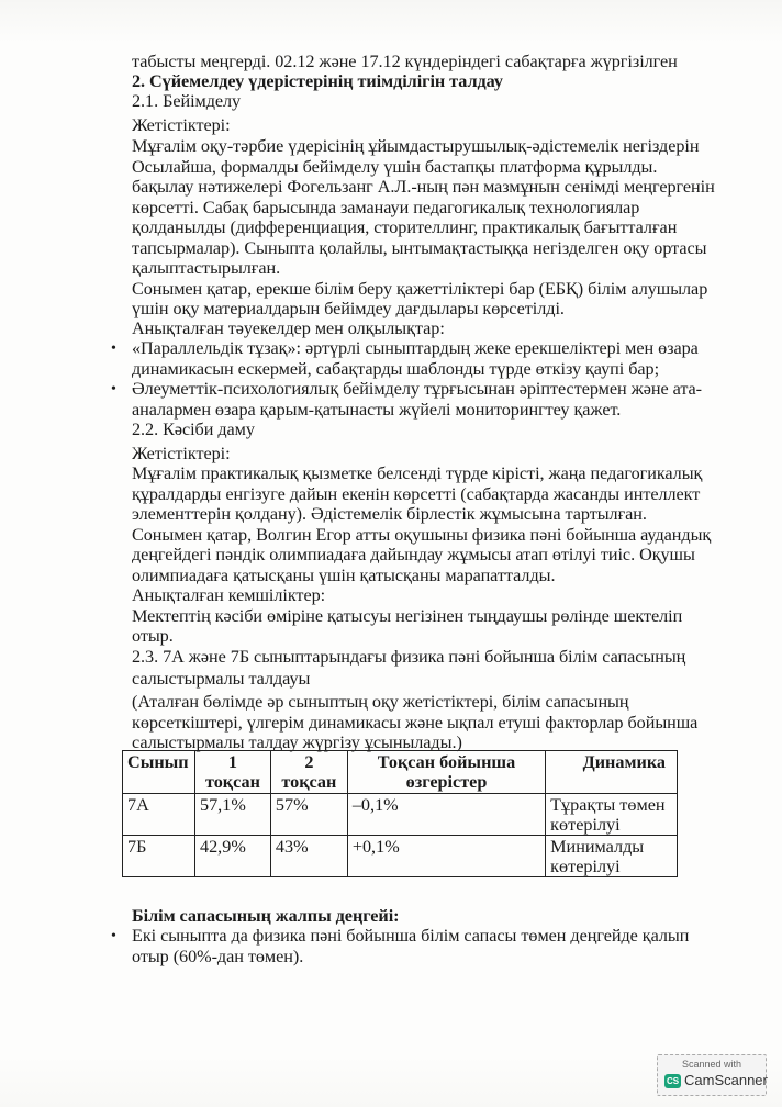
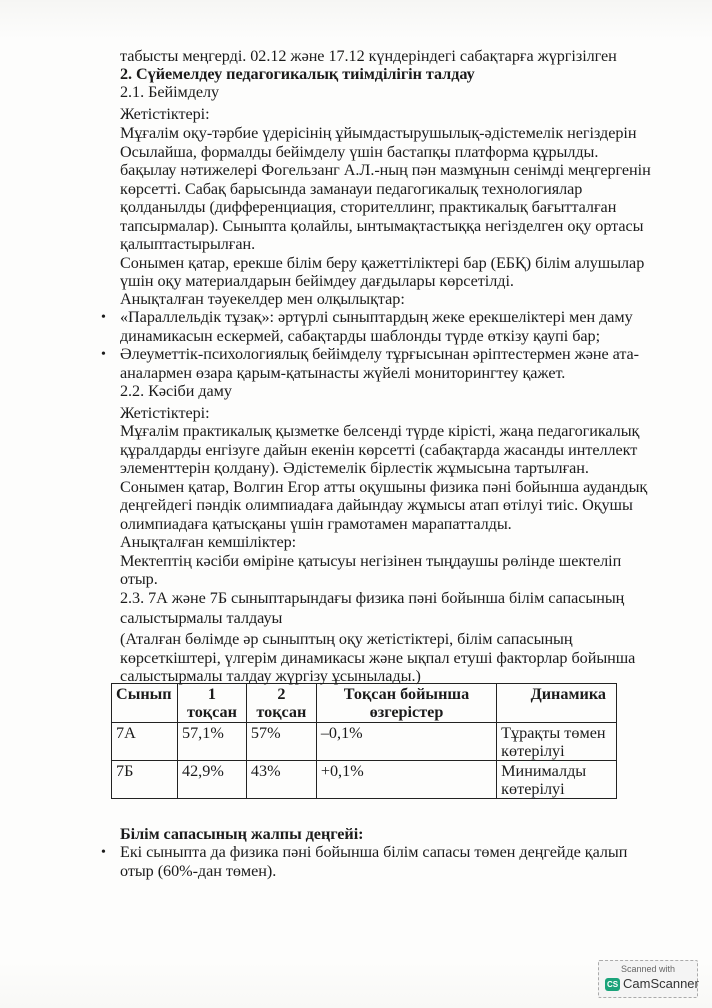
  табысты меңгерді. 02.12 және 17.12 күндеріндегі сабақтарға жүргізілген
- 2. Сүйемелдеу үдерістерінің тиімділігін талдау
+ 2. Сүйемелдеу педагогикалық тиімділігін талдау
  2.1. Бейімделу
  Жетістіктері:
  Мұғалім оқу-тәрбие үдерісінің ұйымдастырушылық-әдістемелік негіздерін
  Осылайша, формалды бейімделу үшін бастапқы платформа құрылды.
  бақылау нәтижелері Фогельзанг А.Л.-ның пән мазмұнын сенімді меңгергенін
  көрсетті. Сабақ барысында заманауи педагогикалық технологиялар
  қолданылды (дифференциация, сторителлинг, практикалық бағытталған
  тапсырмалар). Сыныпта қолайлы, ынтымақтастыққа негізделген оқу ортасы
  қалыптастырылған.
  Сонымен қатар, ерекше білім беру қажеттіліктері бар (ЕБҚ) білім алушылар
  үшін оқу материалдарын бейімдеу дағдылары көрсетілді.
  Анықталған тәуекелдер мен олқылықтар:
  •
- «Параллельдік тұзақ»: әртүрлі сыныптардың жеке ерекшеліктері мен өзара
+ «Параллельдік тұзақ»: әртүрлі сыныптардың жеке ерекшеліктері мен даму
  динамикасын ескермей, сабақтарды шаблонды түрде өткізу қаупі бар;
  •
  Әлеуметтік-психологиялық бейімделу тұрғысынан әріптестермен және ата-
  аналармен өзара қарым-қатынасты жүйелі мониторингтеу қажет.
  2.2. Кәсіби даму
  Жетістіктері:
  Мұғалім практикалық қызметке белсенді түрде кірісті, жаңа педагогикалық
  құралдарды енгізуге дайын екенін көрсетті (сабақтарда жасанды интеллект
  элементтерін қолдану). Әдістемелік бірлестік жұмысына тартылған.
  Сонымен қатар, Волгин Егор атты оқушыны физика пәні бойынша аудандық
  деңгейдегі пәндік олимпиадаға дайындау жұмысы атап өтілуі тиіс. Оқушы
- олимпиадаға қатысқаны үшін қатысқаны марапатталды.
+ олимпиадаға қатысқаны үшін грамотамен марапатталды.
  Анықталған кемшіліктер:
  Мектептің кәсіби өміріне қатысуы негізінен тыңдаушы рөлінде шектеліп
  отыр.
  2.3. 7А және 7Б сыныптарындағы физика пәні бойынша білім сапасының
  салыстырмалы талдауы
  (Аталған бөлімде әр сыныптың оқу жетістіктері, білім сапасының
  көрсеткіштері, үлгерім динамикасы және ықпал етуші факторлар бойынша
  салыстырмалы талдау жүргізу ұсынылады.)
  Сынып	1 тоқсан	2 тоқсан	Тоқсан бойынша өзгерістер	Динамика
  7А	57,1%	57%	–0,1%	Тұрақты төмен көтерілуі
  7Б	42,9%	43%	+0,1%	Минималды көтерілуі
  Білім сапасының жалпы деңгейі:
  •
  Екі сыныпта да физика пәні бойынша білім сапасы төмен деңгейде қалып
  отыр (60%-дан төмен).
  Scanned with
  CS
  CamScanner
